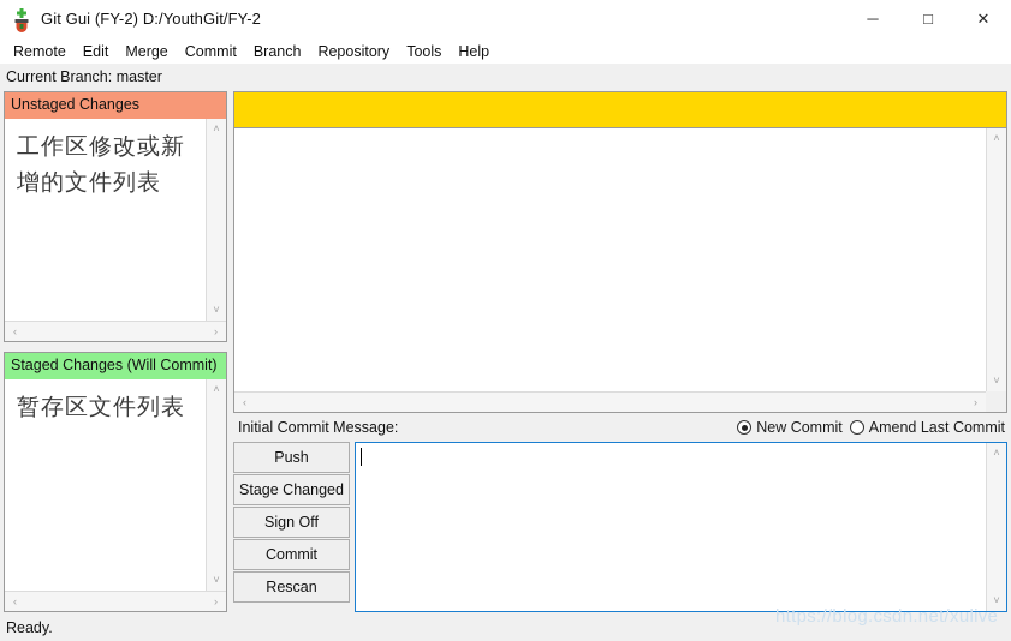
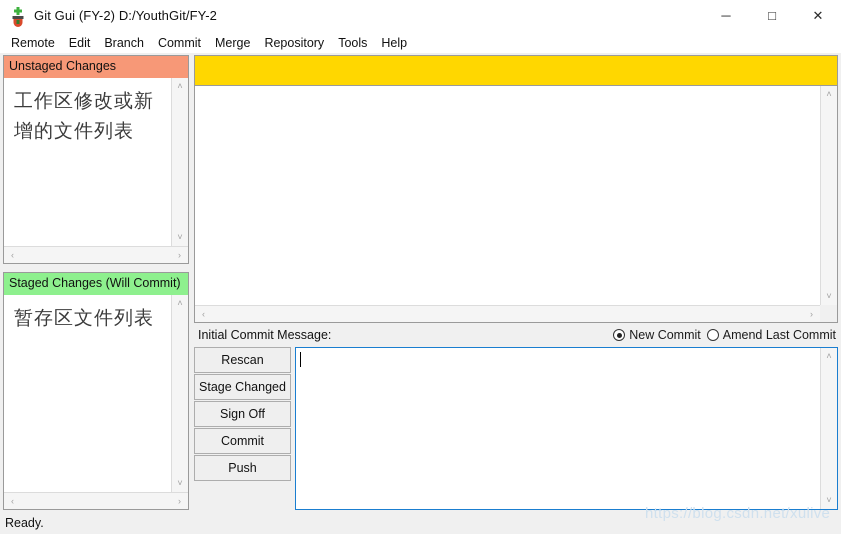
  Git Gui (FY-2) D:/YouthGit/FY-2
  ─
  □
  ✕
  Remote
  Edit
- Merge
+ Branch
  Commit
- Branch
+ Merge
  Repository
  Tools
  Help
- Current Branch: master
  Unstaged Changes
  工作区修改或新增的文件列表
  ˄
  ˅
  ‹
  ›
  Staged Changes (Will Commit)
  暂存区文件列表
  ˄
  ˅
  ‹
  ›
  ˄
  ˅
  ‹
  ›
  Initial Commit Message:
  New Commit
  Amend Last Commit
- Push
+ Rescan
  Stage Changed
  Sign Off
  Commit
- Rescan
+ Push
  ˄
  ˅
  Ready.
  https://blog.csdn.net/xulive
